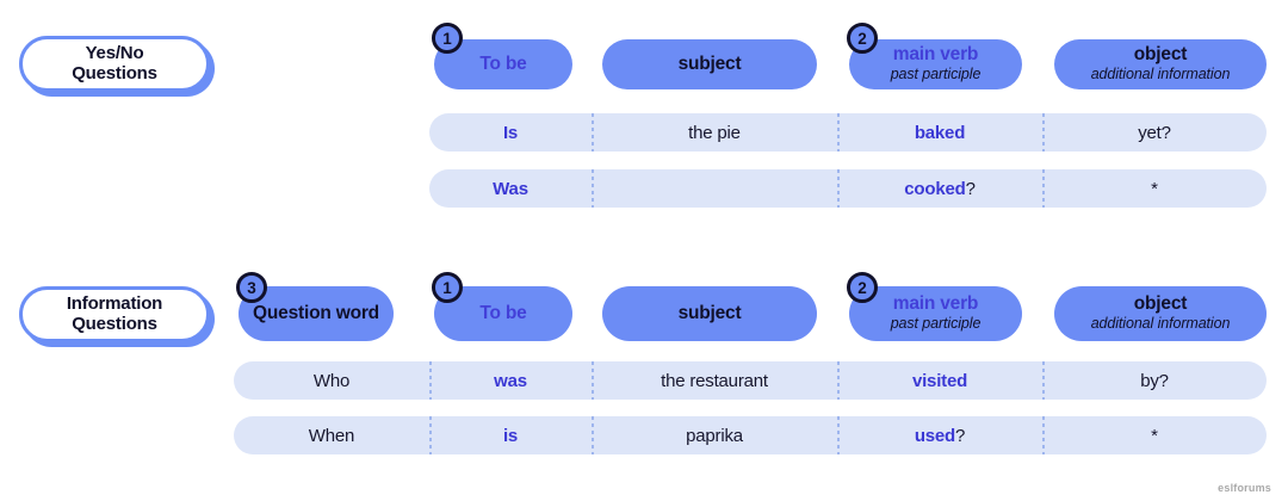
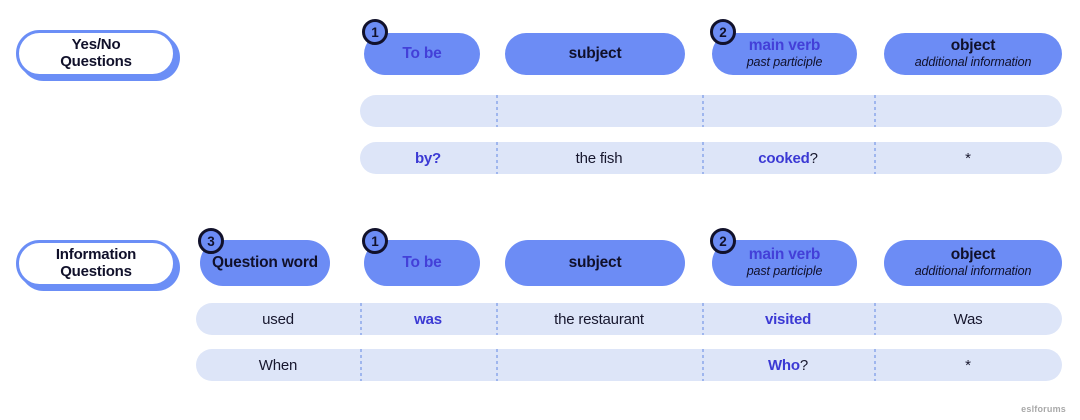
  Yes/No
  Questions
  To be
  1
  subject
  main verb
  past participle
  2
  object
  additional information
- Is
- the pie
- baked
- yet?
- Was
+ by?
+ the fish
  cooked
  ?
  *
  Information
  Questions
  Question word
  3
  To be
  1
  subject
  main verb
  past participle
  2
  object
  additional information
- Who
+ used
  was
  the restaurant
  visited
- by?
+ Was
  When
- is
- paprika
- used
+ Who
  ?
  *
  eslforums
